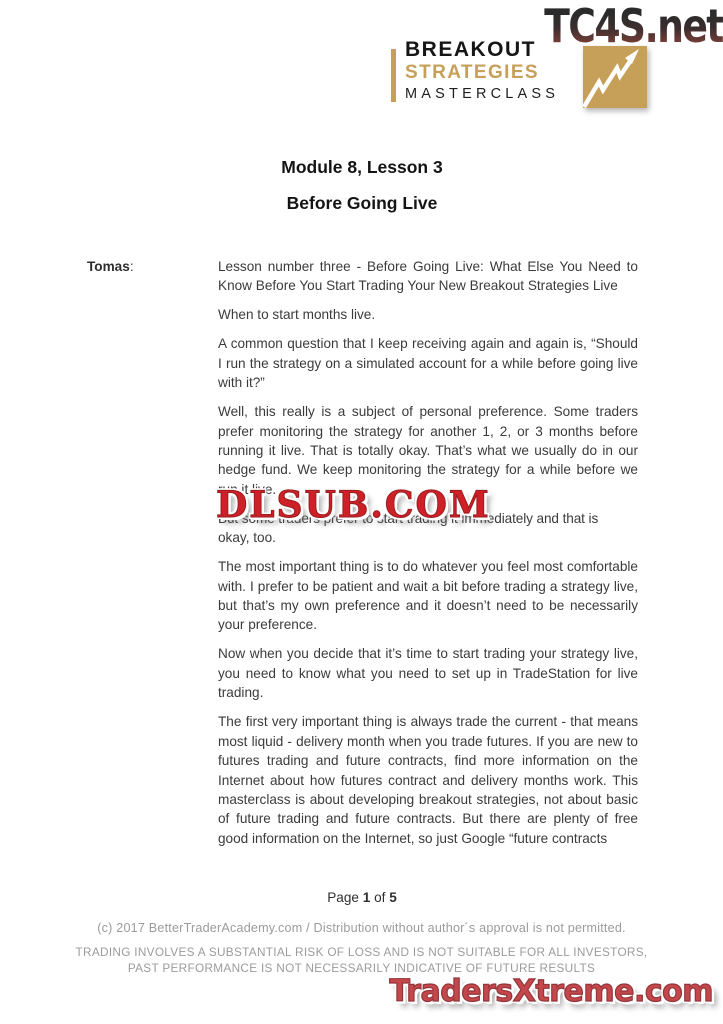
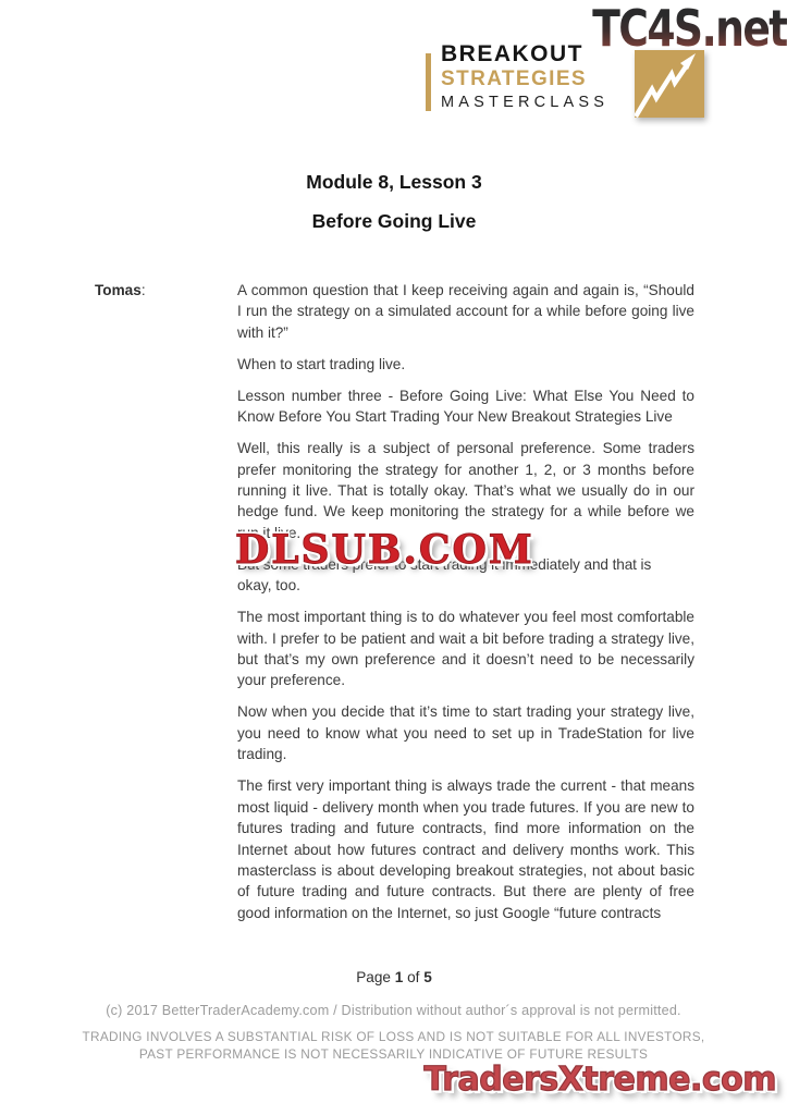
  TC4S.net
  BREAKOUT
  STRATEGIES
  MASTERCLASS
  Module 8, Lesson 3
  Before Going Live
  Tomas:
- Lesson number three - Before Going Live: What Else You Need to Know Before You Start Trading Your New Breakout Strategies Live
+ A common question that I keep receiving again and again is, “Should I run the strategy on a simulated account for a while before going live with it?”
- When to start months live.
+ When to start trading live.
- A common question that I keep receiving again and again is, “Should I run the strategy on a simulated account for a while before going live with it?”
+ Lesson number three - Before Going Live: What Else You Need to Know Before You Start Trading Your New Breakout Strategies Live
  Well, this really is a subject of personal preference. Some traders prefer monitoring the strategy for another 1, 2, or 3 months before running it live. That is totally okay. That’s what we usually do in our hedge fund. We keep monitoring the strategy for a while before we run it live.
  But some traders prefer to start trading it immediately and that is
  okay, too.
  The most important thing is to do whatever you feel most comfortable with. I prefer to be patient and wait a bit before trading a strategy live, but that’s my own preference and it doesn’t need to be necessarily your preference.
  Now when you decide that it’s time to start trading your strategy live, you need to know what you need to set up in TradeStation for live trading.
  The first very important thing is always trade the current - that means most liquid - delivery month when you trade futures. If you are new to futures trading and future contracts, find more information on the Internet about how futures contract and delivery months work. This masterclass is about developing breakout strategies, not about basic of future trading and future contracts. But there are plenty of free good information on the Internet, so just Google “future contracts
  DLSUB.COM
  Page 1 of 5
  (c) 2017 BetterTraderAcademy.com / Distribution without author´s approval is not permitted.
  TRADING INVOLVES A SUBSTANTIAL RISK OF LOSS AND IS NOT SUITABLE FOR ALL INVESTORS,
  PAST PERFORMANCE IS NOT NECESSARILY INDICATIVE OF FUTURE RESULTS
  TradersXtreme.com
